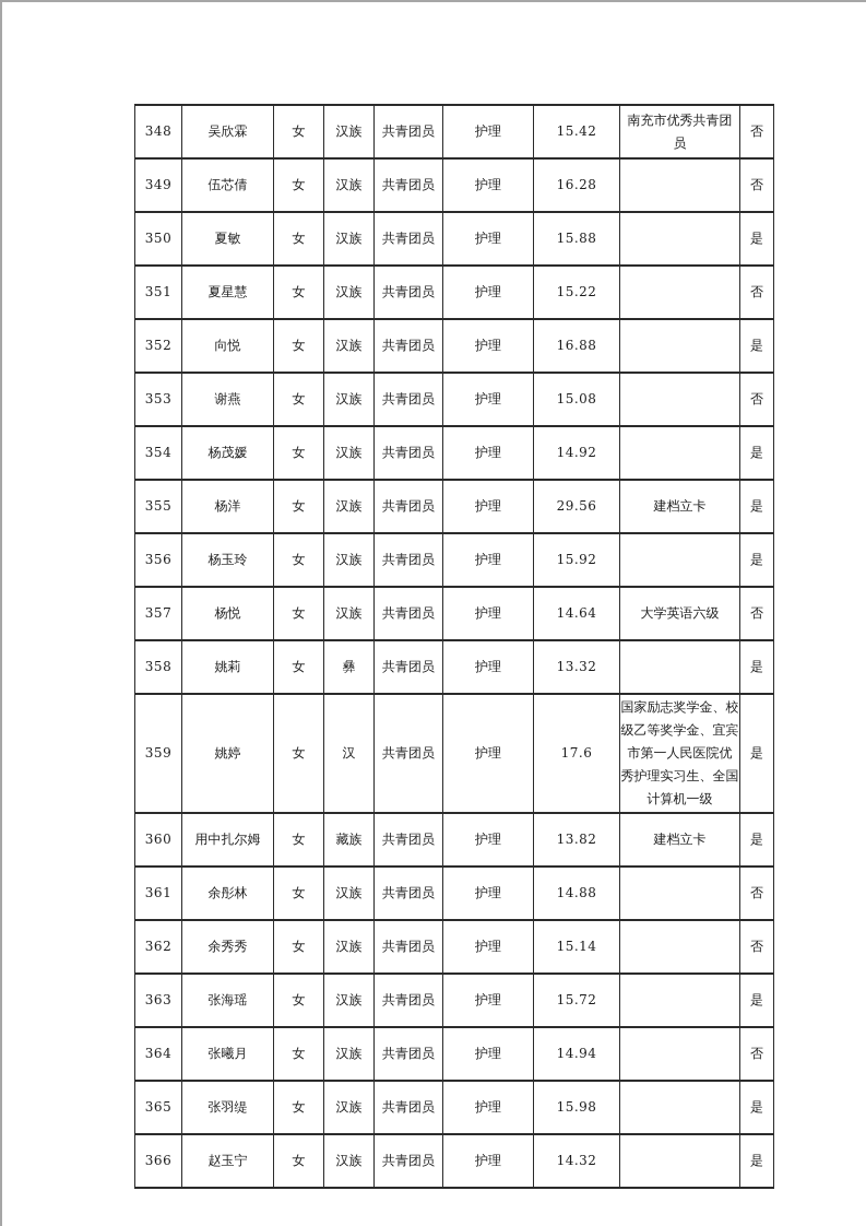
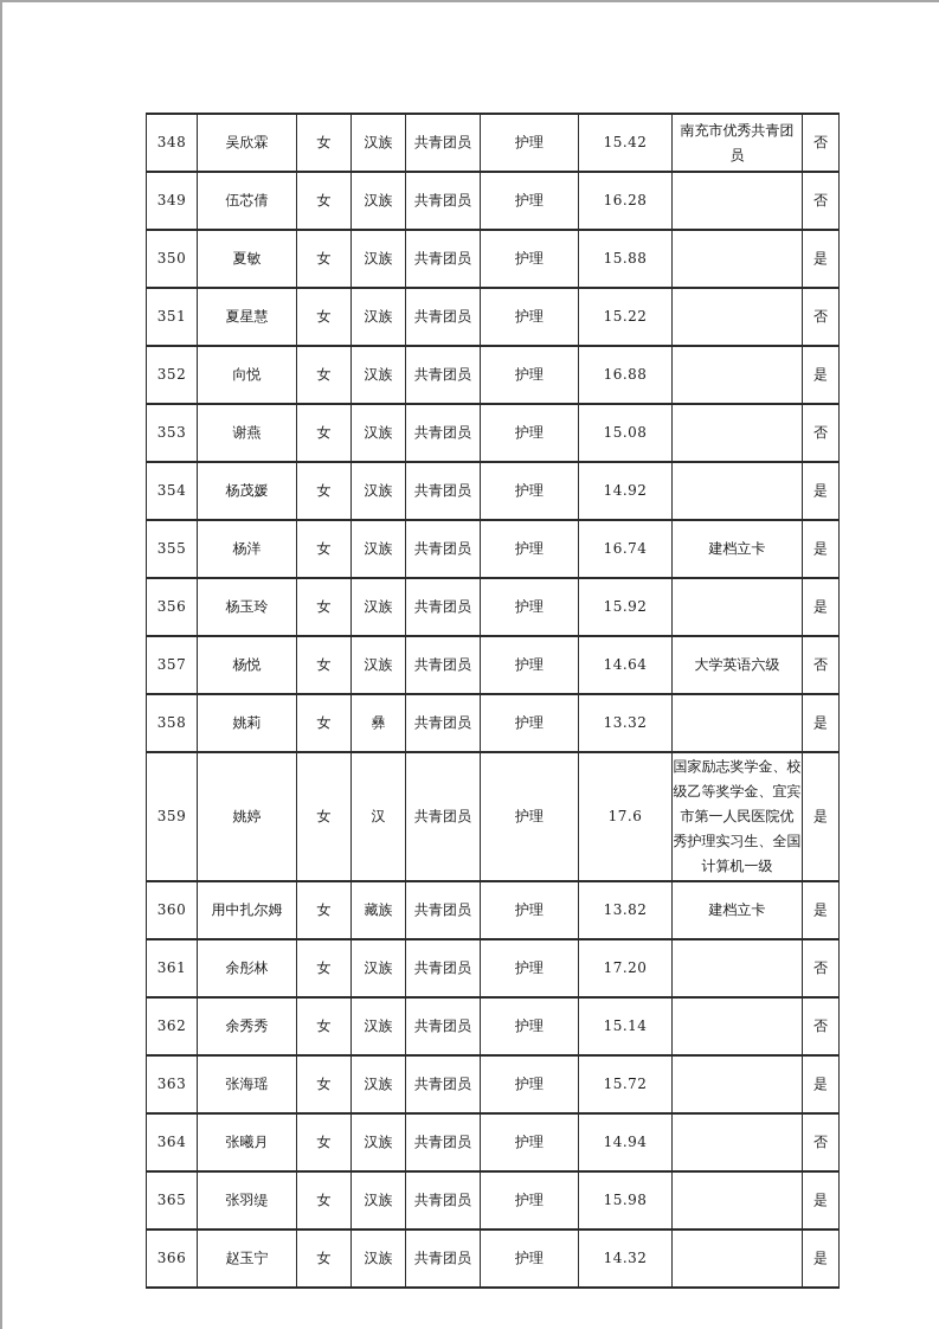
  348	吴欣霖	女	汉族	共青团员	护理	15.42	南充市优秀共青团 员	否
  349	伍芯倩	女	汉族	共青团员	护理	16.28		否
  350	夏敏	女	汉族	共青团员	护理	15.88		是
  351	夏星慧	女	汉族	共青团员	护理	15.22		否
  352	向悦	女	汉族	共青团员	护理	16.88		是
  353	谢燕	女	汉族	共青团员	护理	15.08		否
  354	杨茂媛	女	汉族	共青团员	护理	14.92		是
- 355	杨洋	女	汉族	共青团员	护理	29.56	建档立卡	是
+ 355	杨洋	女	汉族	共青团员	护理	16.74	建档立卡	是
  356	杨玉玲	女	汉族	共青团员	护理	15.92		是
  357	杨悦	女	汉族	共青团员	护理	14.64	大学英语六级	否
  358	姚莉	女	彝	共青团员	护理	13.32		是
  359	姚婷	女	汉	共青团员	护理	17.6	国家励志奖学金、校 级乙等奖学金、宜宾 市第一人民医院优 秀护理实习生、全国 计算机一级	是
  360	用中扎尔姆	女	藏族	共青团员	护理	13.82	建档立卡	是
- 361	余彤林	女	汉族	共青团员	护理	14.88		否
+ 361	余彤林	女	汉族	共青团员	护理	17.20		否
  362	余秀秀	女	汉族	共青团员	护理	15.14		否
  363	张海瑶	女	汉族	共青团员	护理	15.72		是
  364	张曦月	女	汉族	共青团员	护理	14.94		否
  365	张羽缇	女	汉族	共青团员	护理	15.98		是
  366	赵玉宁	女	汉族	共青团员	护理	14.32		是
